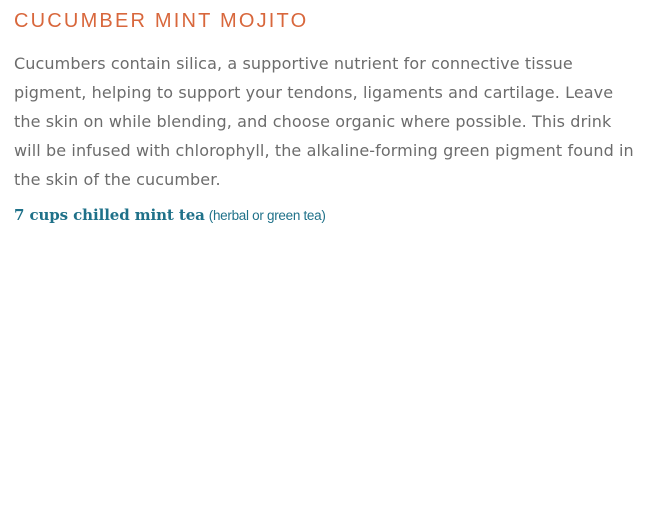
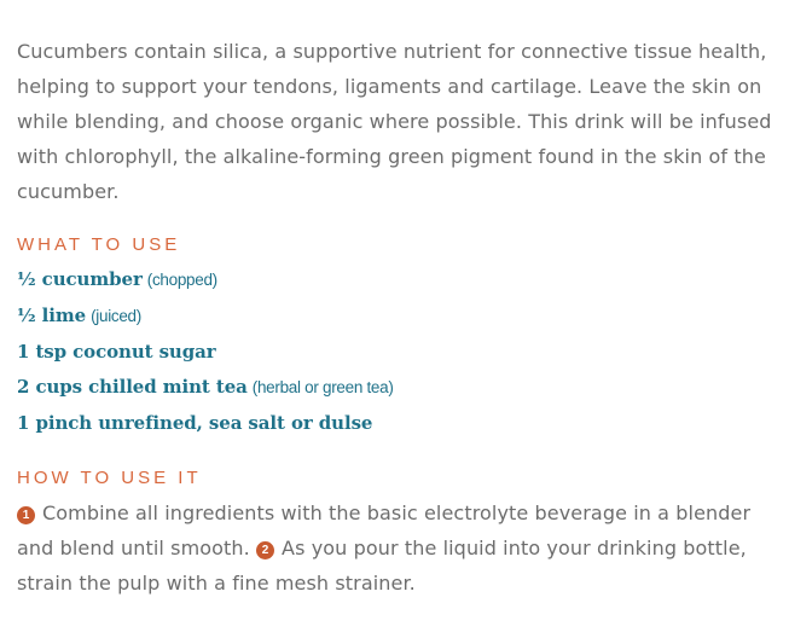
- CUCUMBER MINT MOJITO
- Cucumbers contain silica, a supportive nutrient for connective tissue pigment, helping to support your tendons, ligaments and cartilage. Leave the skin on while blending, and choose organic where possible. This drink will be infused with chlorophyll, the alkaline-forming green pigment found in the skin of the cucumber.
+ Cucumbers contain silica, a supportive nutrient for connective tissue health, helping to support your tendons, ligaments and cartilage. Leave the skin on while blending, and choose organic where possible. This drink will be infused with chlorophyll, the alkaline-forming green pigment found in the skin of the cucumber.
+ WHAT TO USE
+ ½ cucumber (chopped)
+ ½ lime (juiced)
+ 1 tsp coconut sugar
- 7 cups chilled mint tea (herbal or green tea)
+ 2 cups chilled mint tea (herbal or green tea)
+ 1 pinch unrefined, sea salt or dulse
+ HOW TO USE IT
+ 1 Combine all ingredients with the basic electrolyte beverage in a blender and blend until smooth. 2 As you pour the liquid into your drinking bottle, strain the pulp with a fine mesh strainer.
